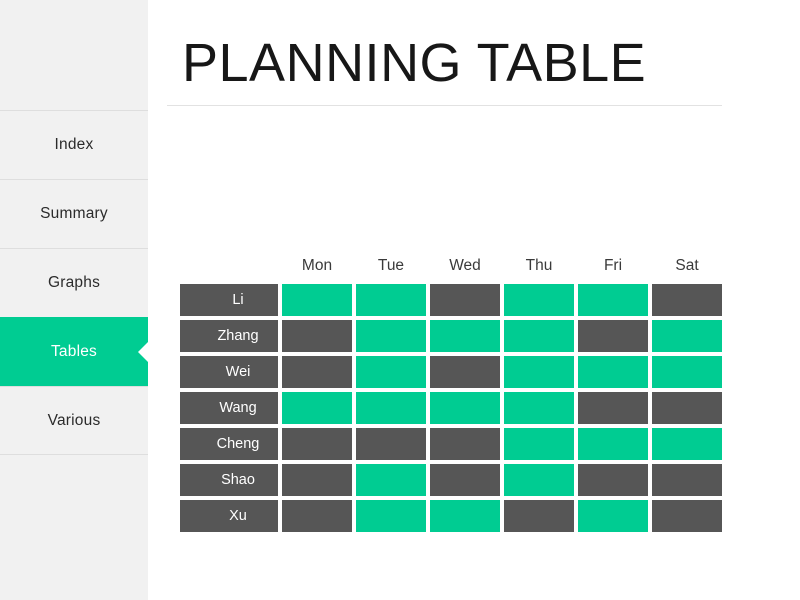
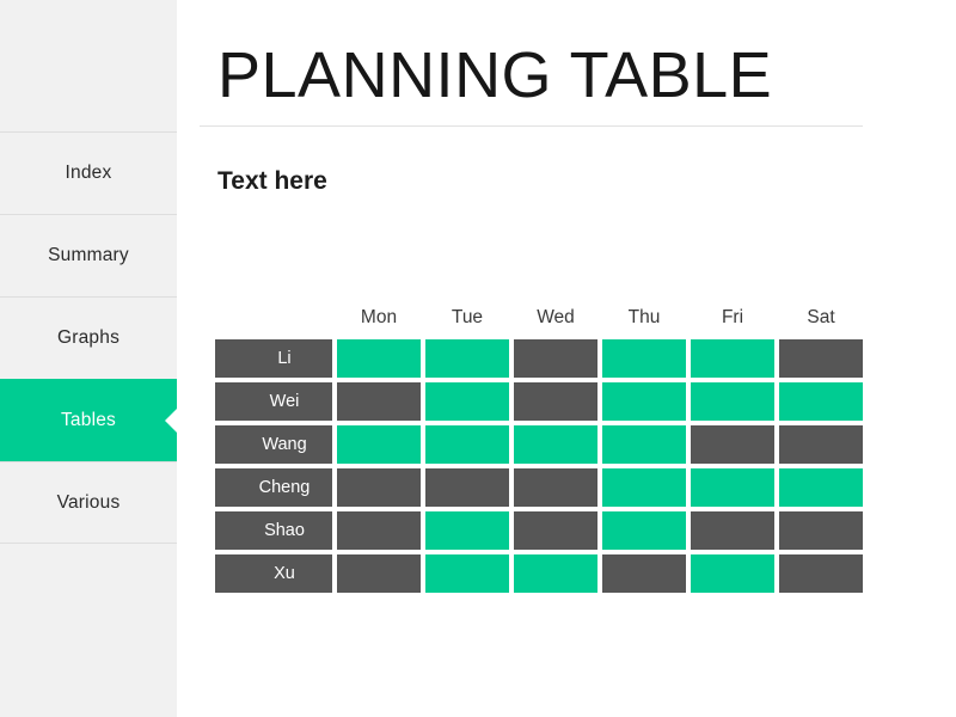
  Index
  Summary
  Graphs
  Tables
  Various
  PLANNING TABLE
+ Text here
  Mon
  Tue
  Wed
  Thu
  Fri
  Sat
  Li
- Zhang
  Wei
  Wang
  Cheng
  Shao
  Xu
